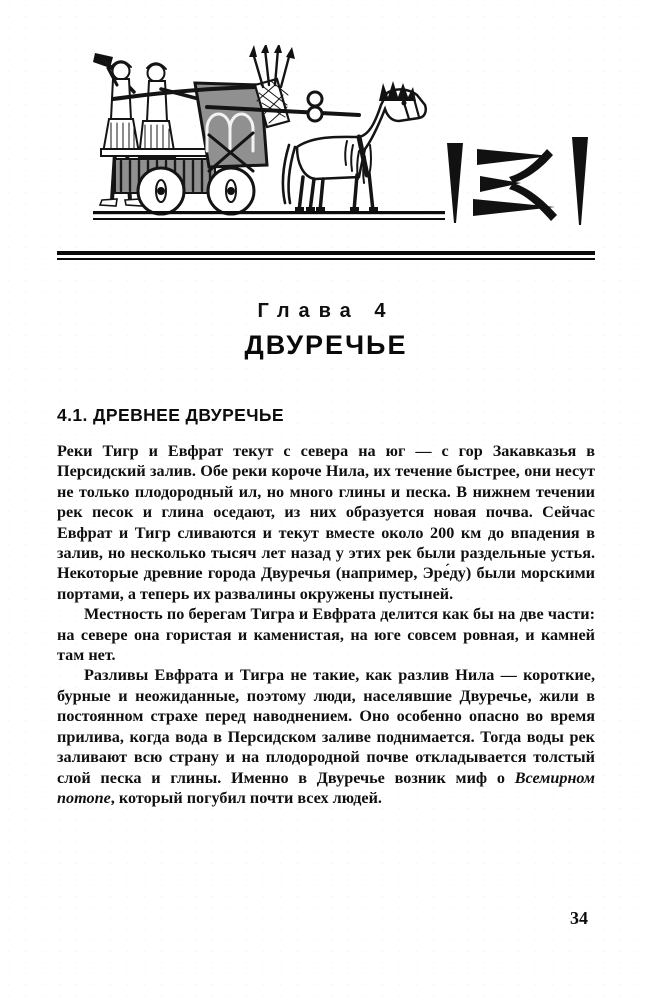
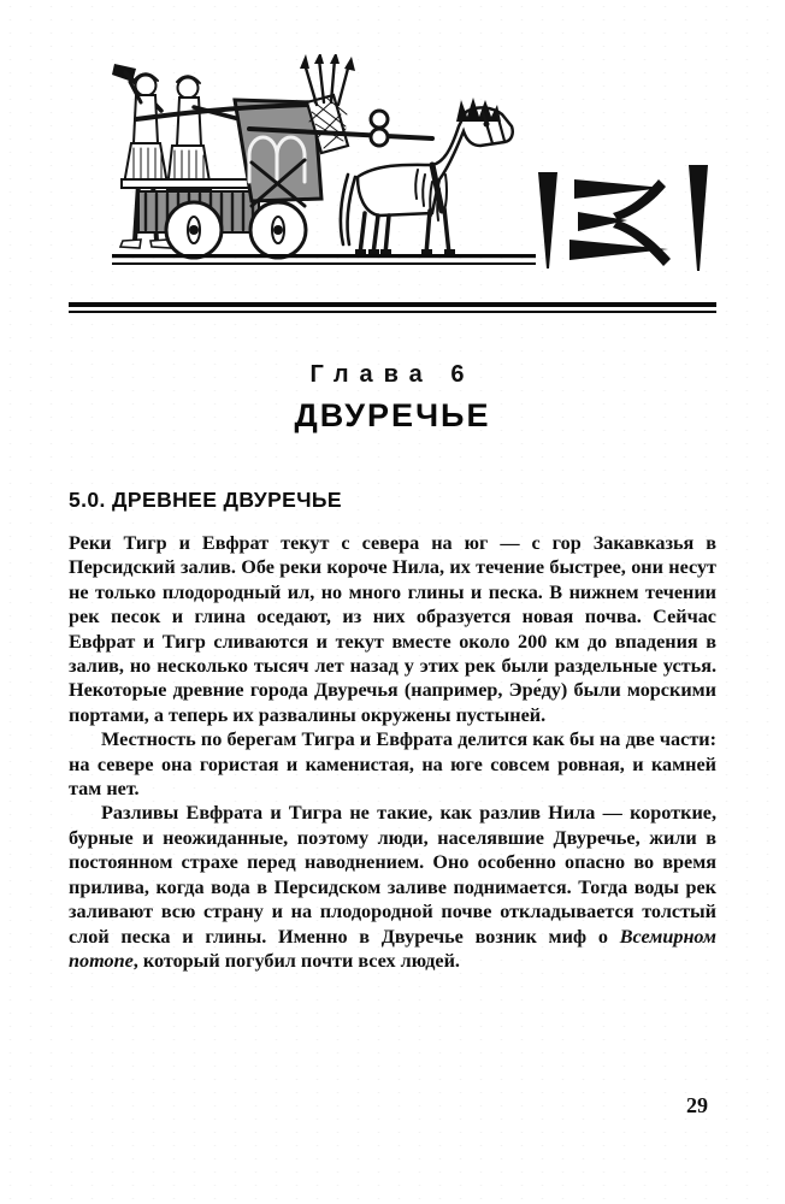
- Глава 4
+ Глава 6
  ДВУРЕЧЬЕ
- 4.1. ДРЕВНЕЕ ДВУРЕЧЬЕ
+ 5.0. ДРЕВНЕЕ ДВУРЕЧЬЕ
  Реки Тигр и Евфрат текут с севера на юг — с гор Закавказья в Персидский залив. Обе реки короче Нила, их течение быстрее, они несут не только плодородный ил, но много глины и песка. В нижнем течении рек песок и глина оседают, из них образуется новая почва. Сейчас Евфрат и Тигр сливаются и текут вместе около 200 км до впадения в залив, но несколько тысяч лет назад у этих рек были раздельные устья. Некоторые древние города Двуречья (например, Эре́ду) были морскими портами, а теперь их развалины окружены пустыней.
  Местность по берегам Тигра и Евфрата делится как бы на две части: на севере она гористая и каменистая, на юге совсем ровная, и камней там нет.
  Разливы Евфрата и Тигра не такие, как разлив Нила — короткие, бурные и неожиданные, поэтому люди, населявшие Двуречье, жили в постоянном страхе перед наводнением. Оно особенно опасно во время прилива, когда вода в Персидском заливе поднимается. Тогда воды рек заливают всю страну и на плодородной почве откладывается толстый слой песка и глины. Именно в Двуречье возник миф о Всемирном потопе, который погубил почти всех людей.
- 34
+ 29
